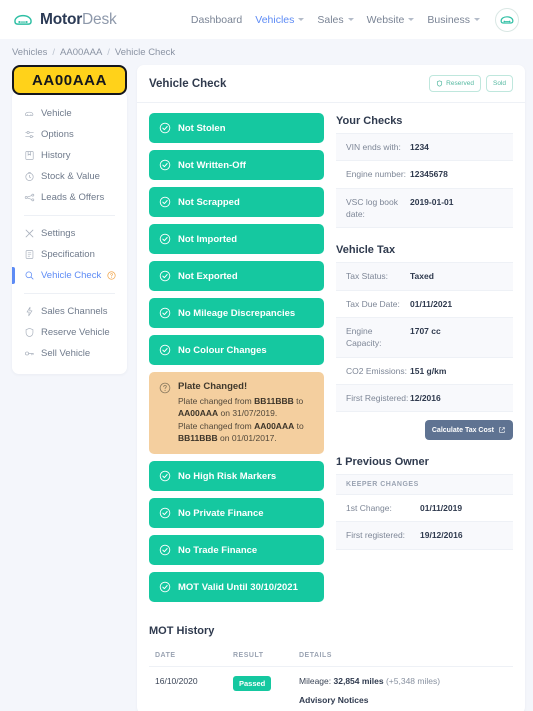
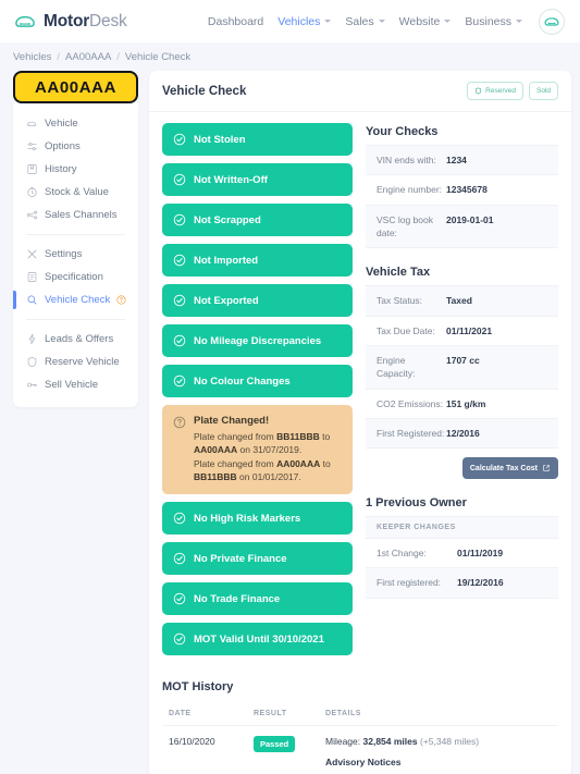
  MotorDesk
  Dashboard
  Vehicles
  Sales
  Website
  Business
  Vehicles
  /
  AA00AAA
  /
  Vehicle Check
  AA00AAA
  Vehicle
  Options
  History
  Stock & Value
- Leads & Offers
+ Sales Channels
  Settings
  Specification
  Vehicle Check
- Sales Channels
+ Leads & Offers
  Reserve Vehicle
  Sell Vehicle
  Vehicle Check
  Not Stolen
  Not Written-Off
  Not Scrapped
  Not Imported
  Not Exported
  No Mileage Discrepancies
  No Colour Changes
  Plate Changed!
  Plate changed from BB11BBB to AA00AAA on 31/07/2019.
  Plate changed from AA00AAA to BB11BBB on 01/01/2017.
  No High Risk Markers
  No Private Finance
  No Trade Finance
  MOT Valid Until 30/10/2021
  Your Checks
  VIN ends with:
  1234
  Engine number:
  12345678
  VSC log book date:
  2019-01-01
  Vehicle Tax
  Tax Status:
  Taxed
  Tax Due Date:
  01/11/2021
  Engine Capacity:
  1707 cc
  CO2 Emissions:
  151 g/km
  First Registered:
  12/2016
  1 Previous Owner
  1st Change:
  01/11/2019
  First registered:
  19/12/2016
  MOT History
  16/10/2020	Passed	Mileage: 32,854 miles (+5,348 miles) Advisory Notices
